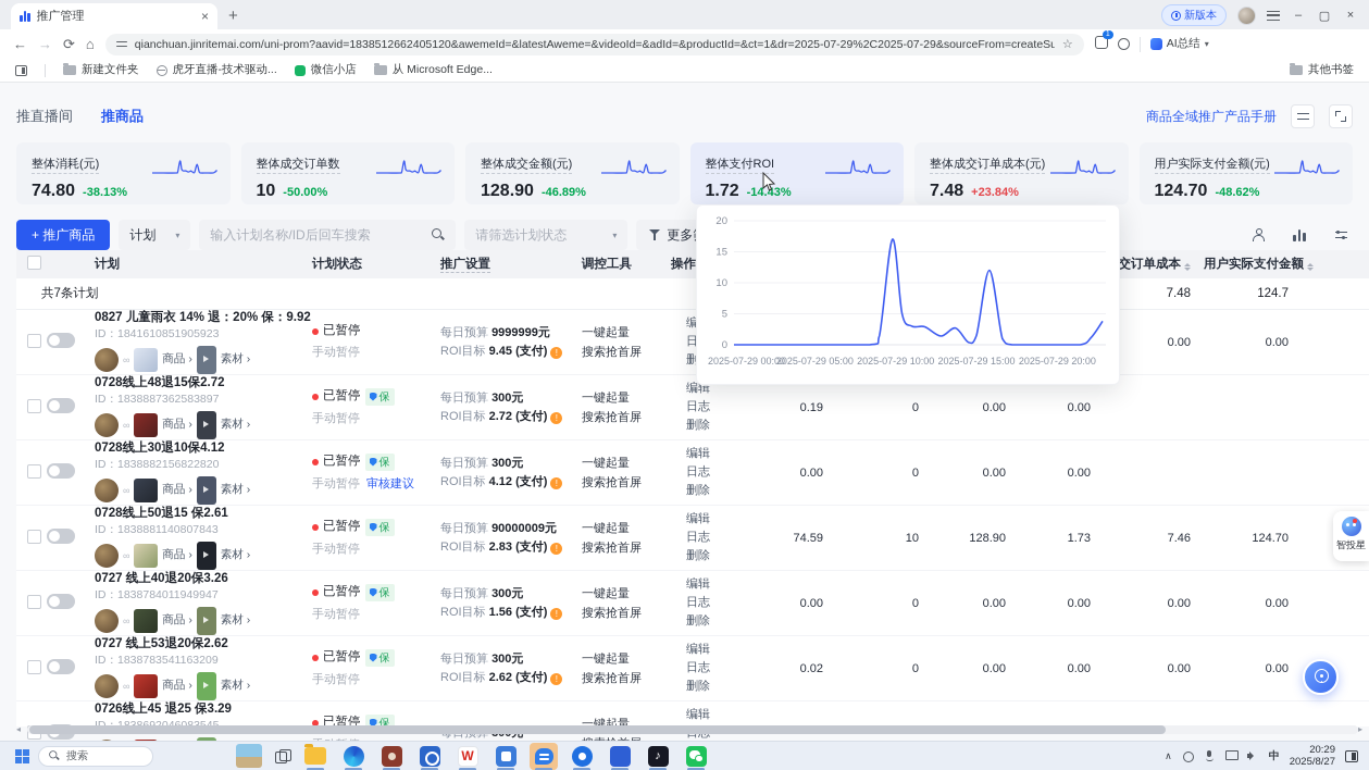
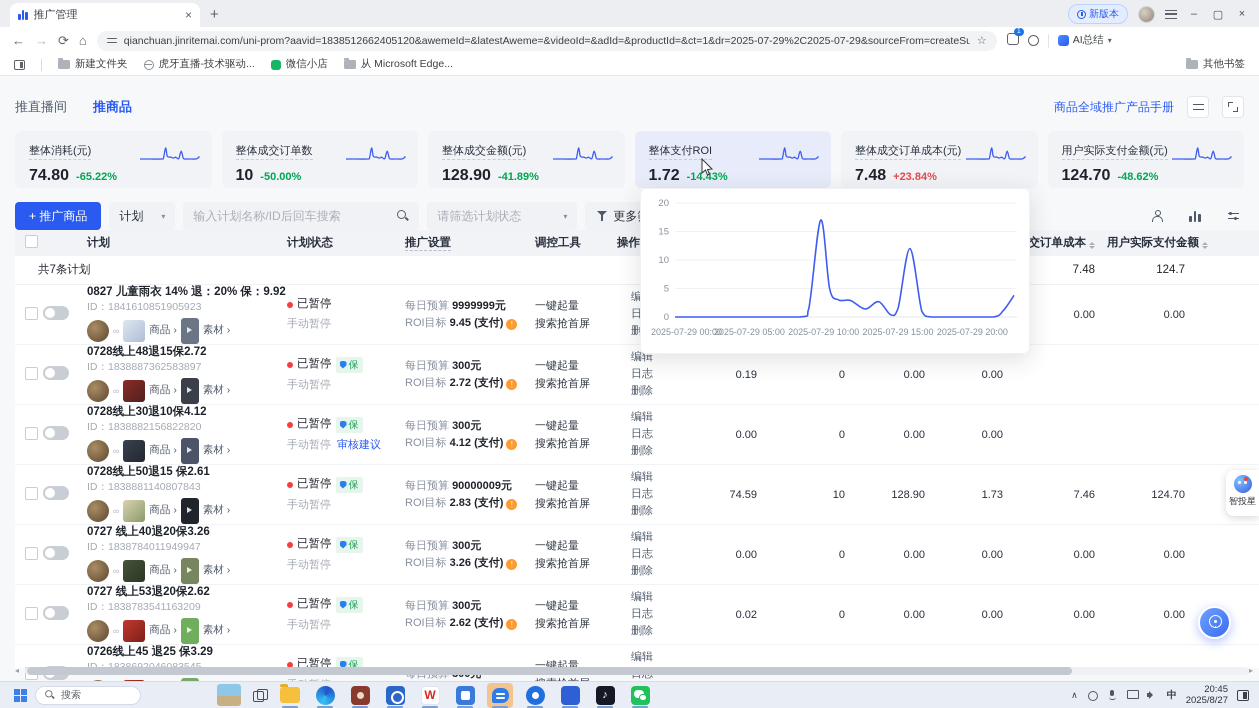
  推广管理
  ×
  +
  新版本
  –
  ▢
  ×
  ←
  →
  ⟳
  ⌂
  qianchuan.jinritemai.com/uni-prom?aavid=1838512662405120&awemeId=&latestAweme=&videoId=&adId=&productId=&ct=1&dr=2025-07-29%2C2025-07-29&sourceFrom=createSu
  ☆
  AI总结
  ▾
  新建文件夹
  虎牙直播-技术驱动...
  微信小店
  从 Microsoft Edge...
  其他书签
  推直播间
  推商品
  商品全域推广产品手册
  整体消耗(元)
  74.80
- -38.13%
+ -65.22%
  整体成交订单数
  10
  -50.00%
  整体成交金额(元)
  128.90
- -46.89%
+ -41.89%
  整体支付ROI
  1.72
  -14.43%
  整体成交订单成本(元)
  7.48
  +23.84%
  用户实际支付金额(元)
  124.70
  -48.62%
  + 推广商品
  计划
  ▾
  输入计划名称/ID后回车搜索
  请筛选计划状态
  ▾
  计划
  计划状态
  推广设置
  调控工具
  操作
  交订单成本
  用户实际支付金额
  共7条计划
  7.48
  124.7
  0827 儿童雨衣 14% 退：20% 保：9.92
  ID：1841610851905923
  ∞
  商品 ›
  素材 ›
  已暂停
  手动暂停
  每日预算 9999999元
  ROI目标 9.45 (支付) !
  一键起量
  搜索抢首屏
  0.00
  0.00
  0728线上48退15保2.72
  ID：1838887362583897
  ∞
  商品 ›
  素材 ›
  已暂停
  保
  手动暂停
  每日预算 300元
  ROI目标 2.72 (支付) !
  一键起量
  搜索抢首屏
  编辑
  日志
  删除
  0.19
  0
  0.00
  0.00
  0728线上30退10保4.12
  ID：1838882156822820
  ∞
  商品 ›
  素材 ›
  已暂停
  保
  手动暂停
  审核建议
  每日预算 300元
  ROI目标 4.12 (支付) !
  一键起量
  搜索抢首屏
  编辑
  日志
  删除
  0.00
  0
  0.00
  0.00
  0728线上50退15 保2.61
  ID：1838881140807843
  ∞
  商品 ›
  素材 ›
  已暂停
  保
  手动暂停
  每日预算 90000009元
  ROI目标 2.83 (支付) !
  一键起量
  搜索抢首屏
  编辑
  日志
  删除
  74.59
  10
  128.90
  1.73
  7.46
  124.70
  0727 线上40退20保3.26
  ID：1838784011949947
  ∞
  商品 ›
  素材 ›
  已暂停
  保
  手动暂停
  每日预算 300元
- ROI目标 1.56 (支付) !
+ ROI目标 3.26 (支付) !
  一键起量
  搜索抢首屏
  编辑
  日志
  删除
  0.00
  0
  0.00
  0.00
  0.00
  0.00
  0727 线上53退20保2.62
  ID：1838783541163209
  ∞
  商品 ›
  素材 ›
  已暂停
  保
  手动暂停
  每日预算 300元
  ROI目标 2.62 (支付) !
  一键起量
  搜索抢首屏
  编辑
  日志
  删除
  0.02
  0
  0.00
  0.00
  0.00
  0.00
  0726线上45 退25 保3.29
  已暂停
  保
  一键起量
  编辑
  ◂
  ▸
  0
  5
  10
  15
  20
  2025-07-29 00:00
  2025-07-29 05:00
  2025-07-29 10:00
  2025-07-29 15:00
  2025-07-29 20:00
  智投星
  搜索
  W
  ♪
  ∧
  中
- 20:29
+ 20:45
  2025/8/27
